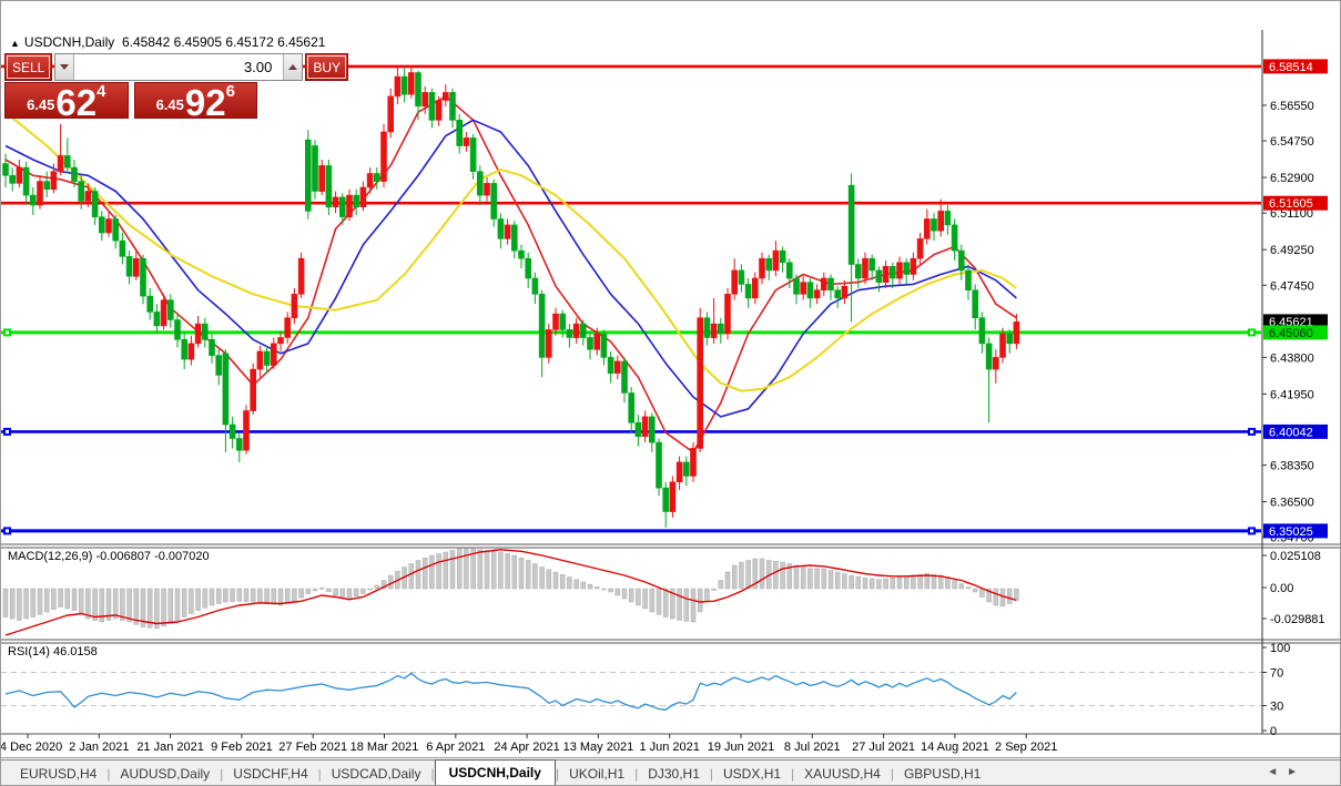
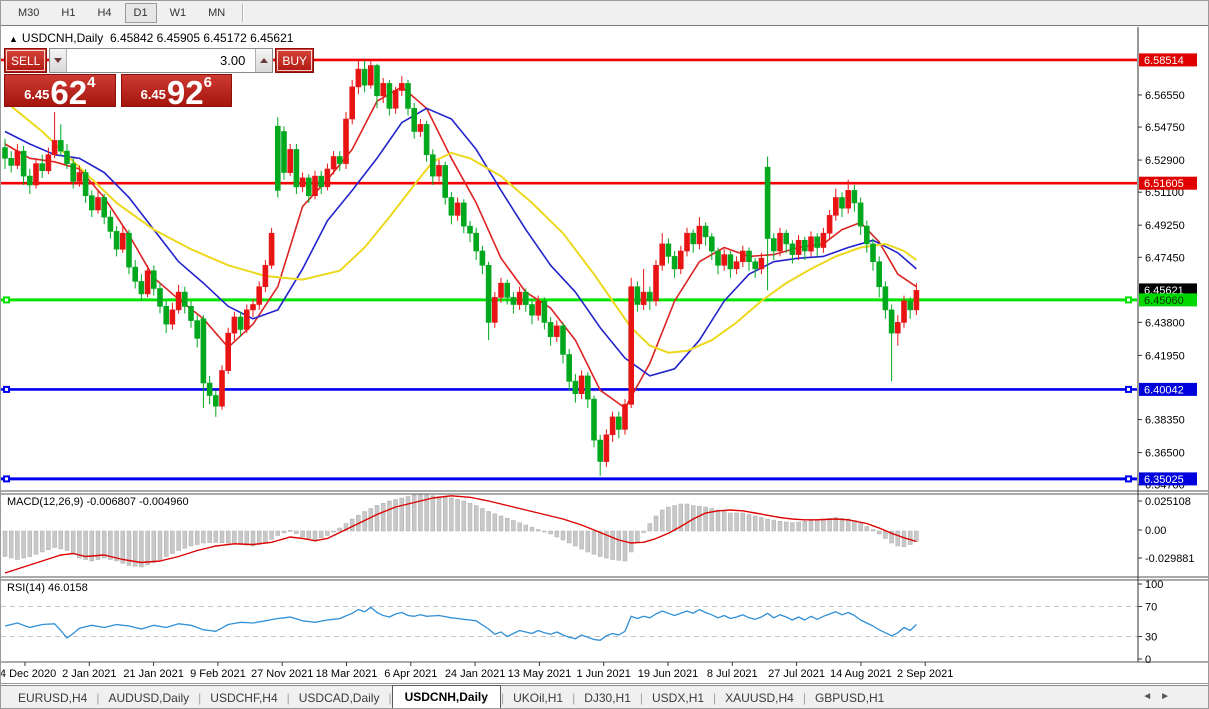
+ M30
+ H1
+ H4
+ D1
+ W1
+ MN
  6.56550
  6.54750
  6.52900
  6.51100
  6.49250
  6.47450
  6.43800
  6.41950
  6.38350
  6.36500
  6.34700
  0.025108
  0.00
  -0.029881
  100
  70
  30
  0
  6.45621
  6.58514
  6.51605
  6.45060
  6.40042
  6.35025
  4 Dec 2020
  2 Jan 2021
  21 Jan 2021
  9 Feb 2021
- 27 Feb 2021
+ 27 Nov 2021
  18 Mar 2021
  6 Apr 2021
- 24 Apr 2021
+ 24 Jan 2021
  13 May 2021
  1 Jun 2021
  19 Jun 2021
  8 Jul 2021
  27 Jul 2021
  14 Aug 2021
  2 Sep 2021
  ▲ USDCNH,Daily 6.45842 6.45905 6.45172 6.45621
- MACD(12,26,9) -0.006807 -0.007020
+ MACD(12,26,9) -0.006807 -0.004960
  RSI(14) 46.0158
  SELL
  3.00
  BUY
  6.45
  62
  4
  6.45
  92
  6
  EURUSD,H4
  |
  AUDUSD,Daily
  |
  USDCHF,H4
  |
  USDCAD,Daily
  |
  USDCNH,Daily
  |
  UKOil,H1
  |
  DJ30,H1
  |
  USDX,H1
  |
  XAUUSD,H4
  |
  GBPUSD,H1
  ◄
  ►
